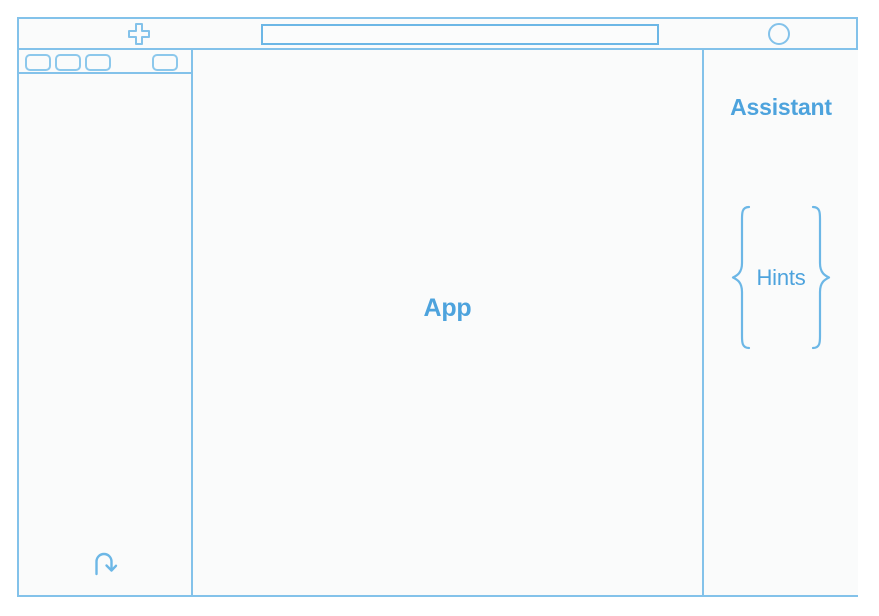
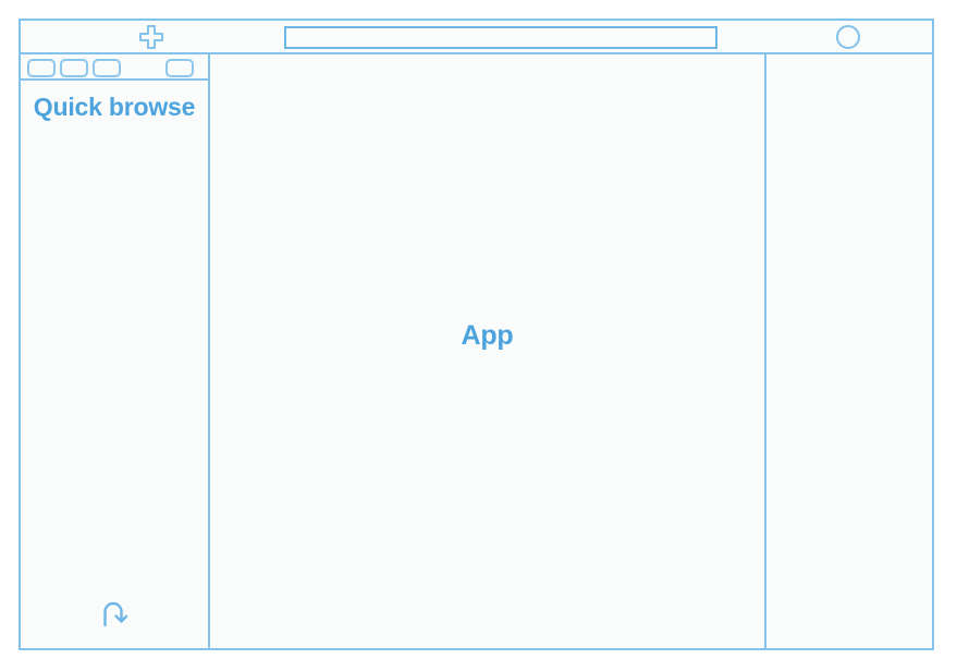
+ Quick browse
  App
- Assistant
- Hints
